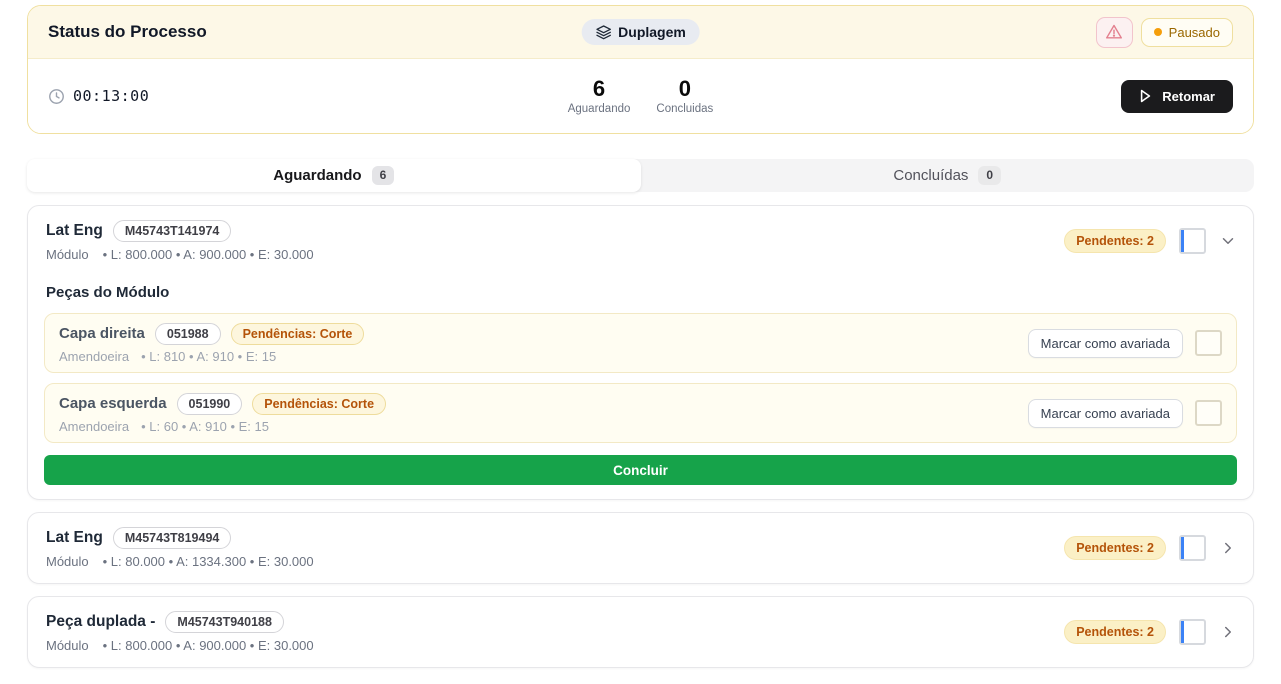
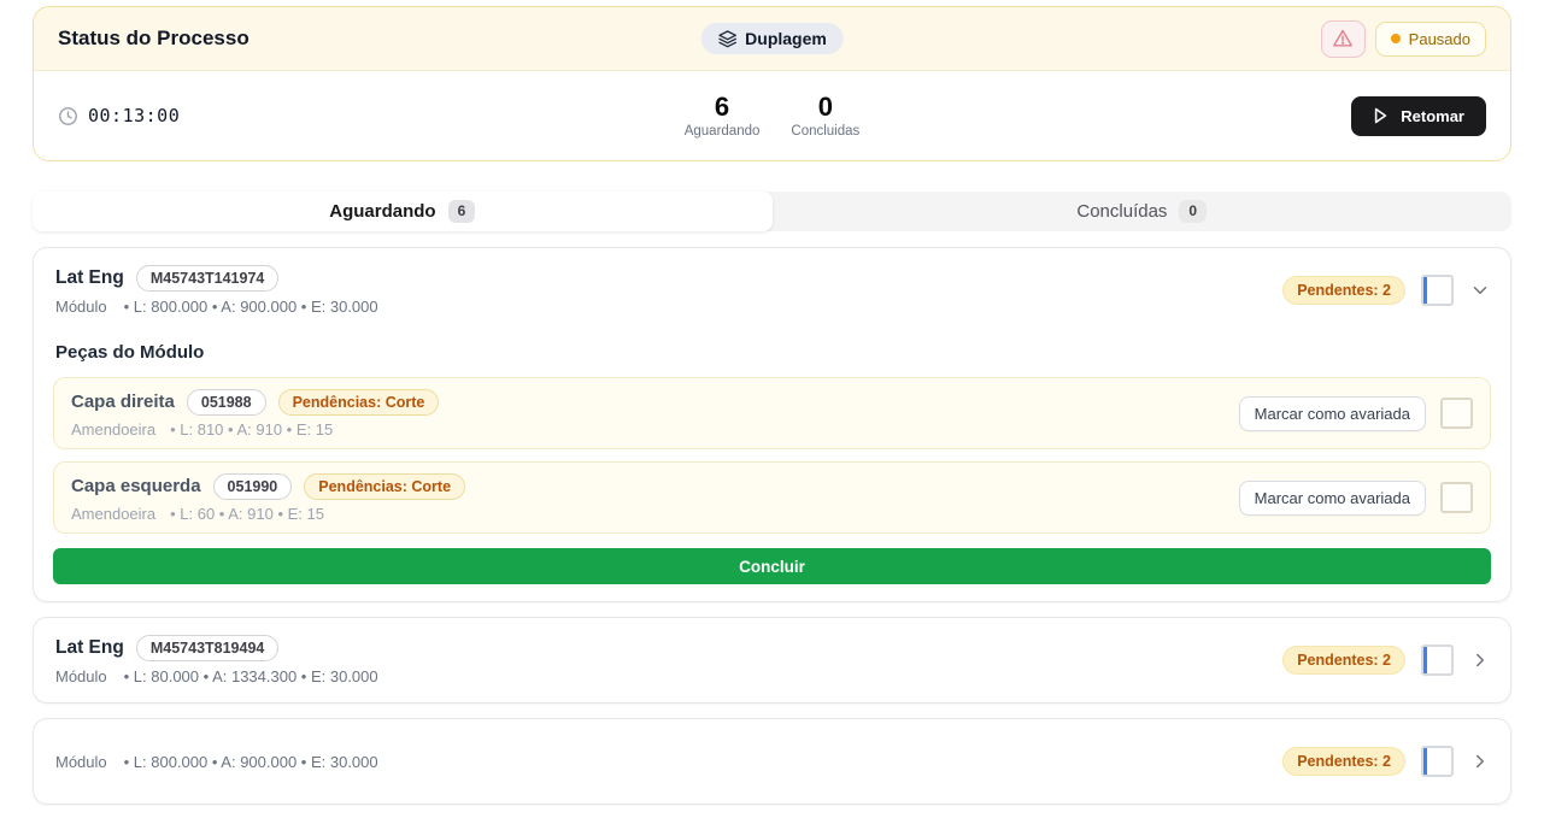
  Status do Processo
  Duplagem
  Pausado
  00:13:00
  6
  Aguardando
  0
  Concluidas
  Retomar
  Aguardando
  6
  Concluídas
  0
  Lat Eng
  M45743T141974
  Módulo
  • L: 800.000 • A: 900.000 • E: 30.000
  Pendentes: 2
  Peças do Módulo
  Capa direita
  051988
  Pendências: Corte
  Amendoeira
  • L: 810 • A: 910 • E: 15
  Marcar como avariada
  Capa esquerda
  051990
  Pendências: Corte
  Amendoeira
  • L: 60 • A: 910 • E: 15
  Marcar como avariada
  Concluir
  Lat Eng
  M45743T819494
  Módulo
  • L: 80.000 • A: 1334.300 • E: 30.000
  Pendentes: 2
- Peça duplada -
- M45743T940188
  Módulo
  • L: 800.000 • A: 900.000 • E: 30.000
  Pendentes: 2
